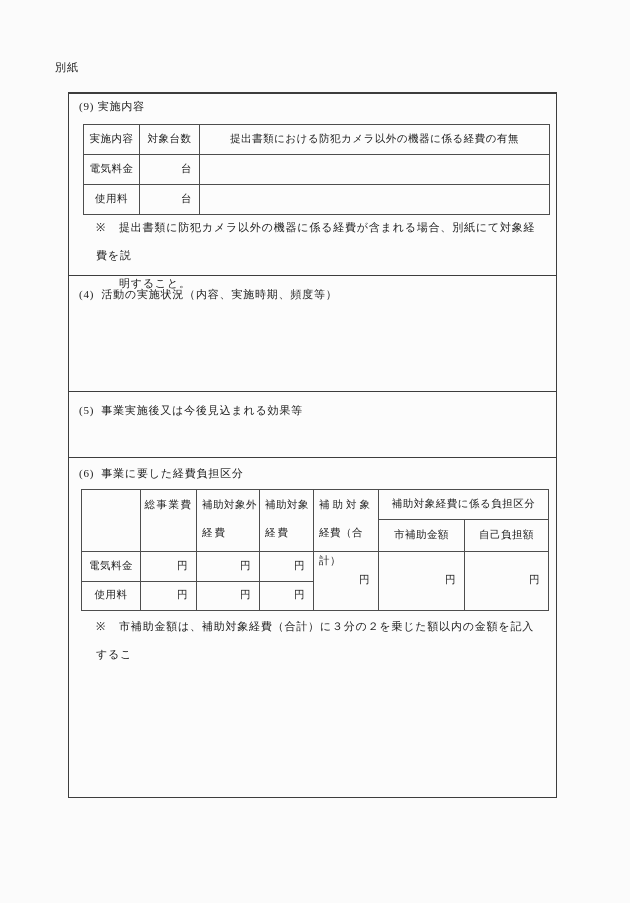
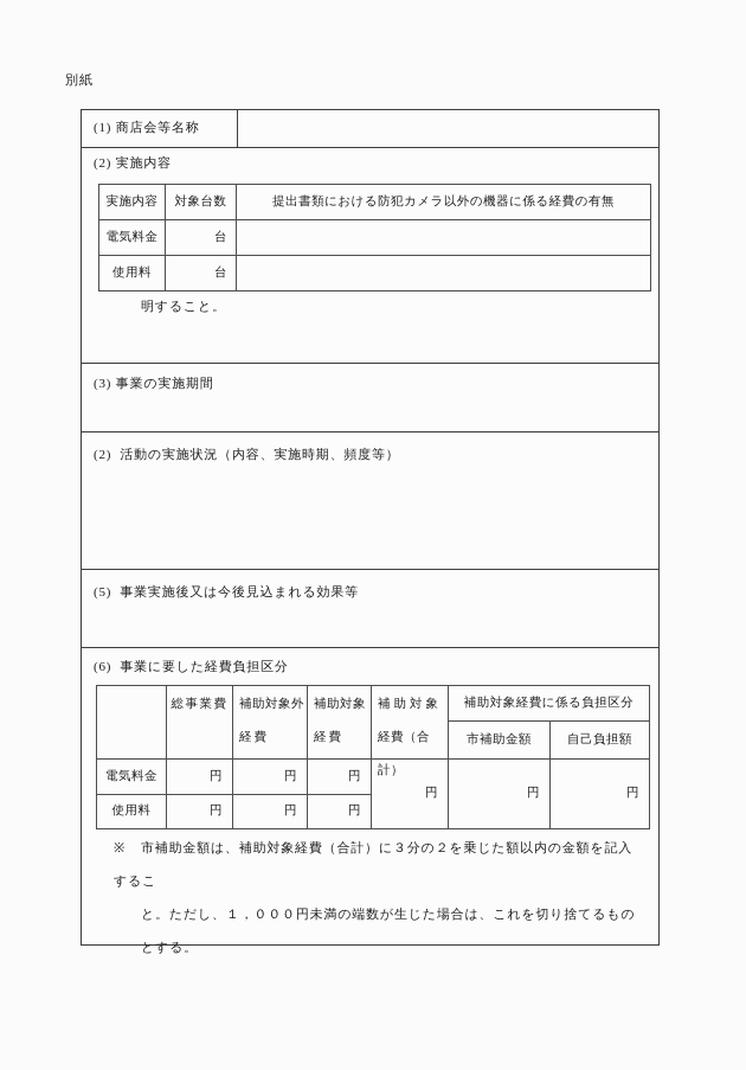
  別紙
+ (1) 商店会等名称
- (9) 実施内容
+ (2) 実施内容
  実施内容	対象台数	提出書類における防犯カメラ以外の機器に係る経費の有無
  電気料金	台
  使用料	台
- ※ 提出書類に防犯カメラ以外の機器に係る経費が含まれる場合、別紙にて対象経費を説
  明すること。
+ (3) 事業の実施期間
- (4) 活動の実施状況（内容、実施時期、頻度等）
+ (2) 活動の実施状況（内容、実施時期、頻度等）
  (5) 事業実施後又は今後見込まれる効果等
  (6) 事業に要した経費負担区分
  	総事業費	補助対象外 経費	補助対象 経費	補助対象 経費（合計）	補助対象経費に係る負担区分
  市補助金額	自己負担額
  電気料金	円	円	円	円	円	円
  使用料	円	円	円
  ※ 市補助金額は、補助対象経費（合計）に３分の２を乗じた額以内の金額を記入するこ
+ と。ただし、１，０００円未満の端数が生じた場合は、これを切り捨てるものとする。
